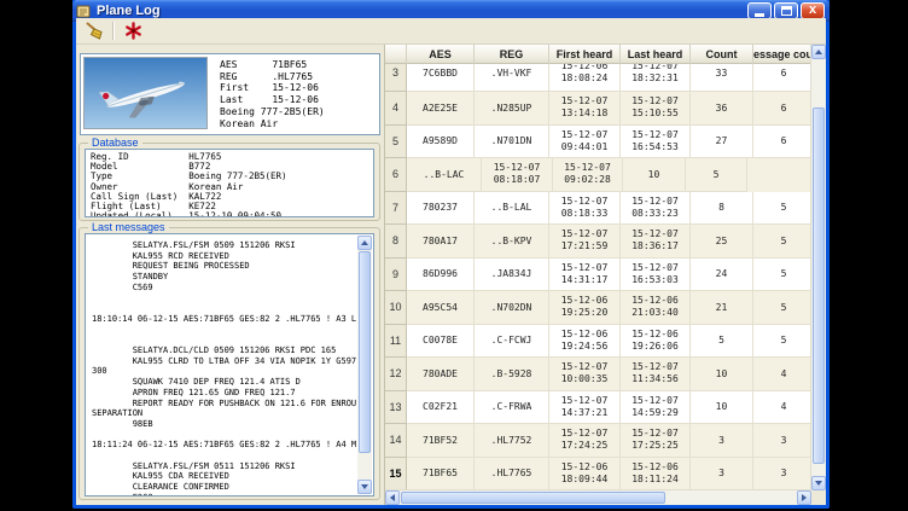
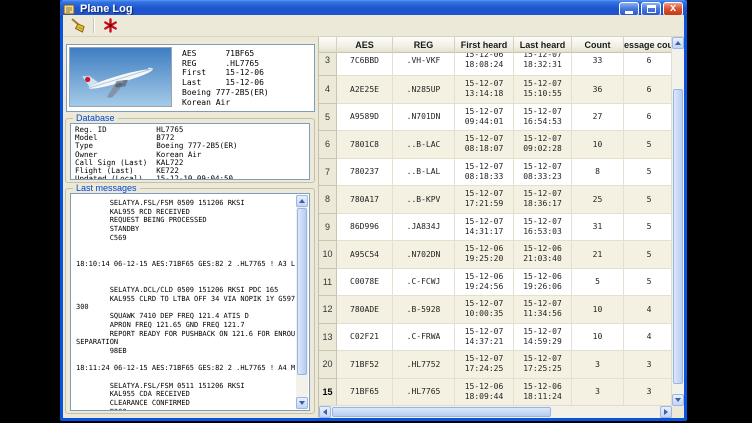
  Plane Log
  x
  AES 71BF65
  REG .HL7765
  First 15-12-06
  Last 15-12-06
  Boeing 777-2B5(ER)
  Korean Air
  Database
  Reg. ID HL7765
  Model B772
  Type Boeing 777-2B5(ER)
  Owner Korean Air
  Call Sign (Last) KAL722
  Flight (Last) KE722
  Updated (Local) 15-12-10 09:04:50
  Last messages
  SELATYA.FSL/FSM 0509 151206 RKSI
  KAL955 RCD RECEIVED
  REQUEST BEING PROCESSED
  STANDBY
  C569
  18:10:14 06-12-15 AES:71BF65 GES:82 2 .HL7765 ! A3 L
  SELATYA.DCL/CLD 0509 151206 RKSI PDC 165
  KAL955 CLRD TO LTBA OFF 34 VIA NOPIK 1Y G597
  300
  SQUAWK 7410 DEP FREQ 121.4 ATIS D
  APRON FREQ 121.65 GND FREQ 121.7
  REPORT READY FOR PUSHBACK ON 121.6 FOR ENROU
  SEPARATION
  98EB
  18:11:24 06-12-15 AES:71BF65 GES:82 2 .HL7765 ! A4 M
  SELATYA.FSL/FSM 0511 151206 RKSI
  KAL955 CDA RECEIVED
  CLEARANCE CONFIRMED
  AES
  REG
  First heard
  Last heard
  Count
  3
  7C6BBD
  .VH-VKF
  15-12-06
  18:08:24
  15-12-07
  18:32:31
  33
  6
  4
  A2E25E
  .N285UP
  15-12-07
  13:14:18
  15-12-07
  15:10:55
  36
  6
  5
  A9589D
  .N701DN
  15-12-07
  09:44:01
  15-12-07
  16:54:53
  27
  6
  6
+ 7801C8
  ..B-LAC
  15-12-07
  08:18:07
  15-12-07
  09:02:28
  10
  5
  7
  780237
  ..B-LAL
  15-12-07
  08:18:33
  15-12-07
  08:33:23
  8
  5
  8
  780A17
  ..B-KPV
  15-12-07
  17:21:59
  15-12-07
  18:36:17
  25
  5
  9
  86D996
  .JA834J
  15-12-07
  14:31:17
  15-12-07
  16:53:03
- 24
+ 31
  5
  10
  A95C54
  .N702DN
  15-12-06
  19:25:20
  15-12-06
  21:03:40
  21
  5
  11
  C0078E
  .C-FCWJ
  15-12-06
  19:24:56
  15-12-06
  19:26:06
  5
  5
  12
  780ADE
  .B-5928
  15-12-07
  10:00:35
  15-12-07
  11:34:56
  10
  4
  13
  C02F21
  .C-FRWA
  15-12-07
  14:37:21
  15-12-07
  14:59:29
  10
  4
- 14
+ 20
  71BF52
  .HL7752
  15-12-07
  17:24:25
  15-12-07
  17:25:25
  3
  3
  15
  71BF65
  .HL7765
  15-12-06
  18:09:44
  15-12-06
  18:11:24
  3
  3
